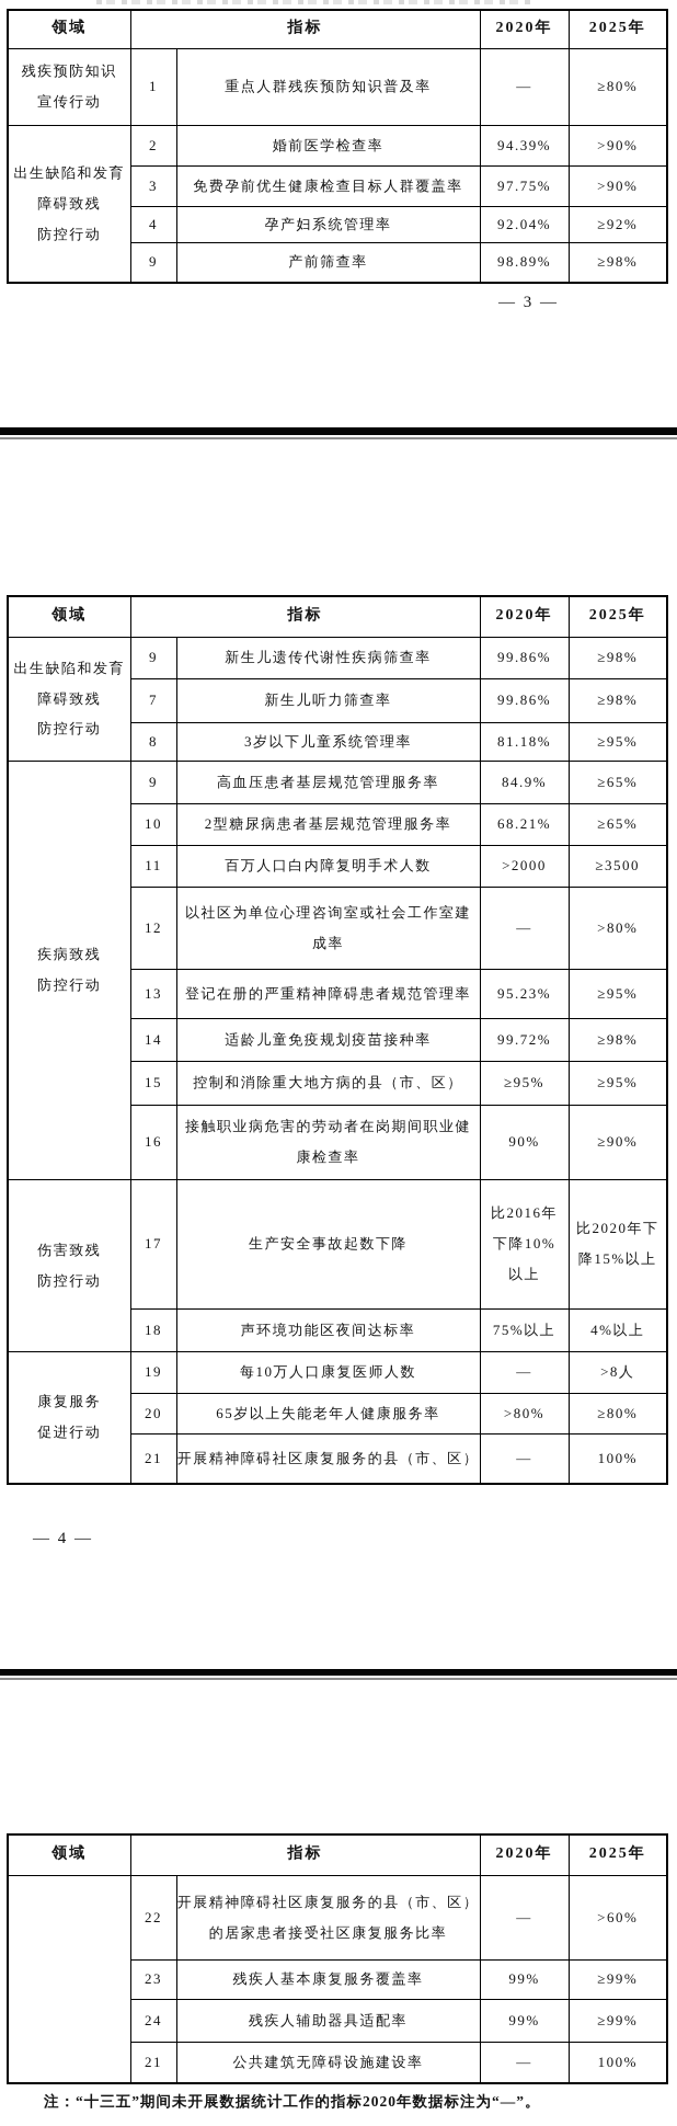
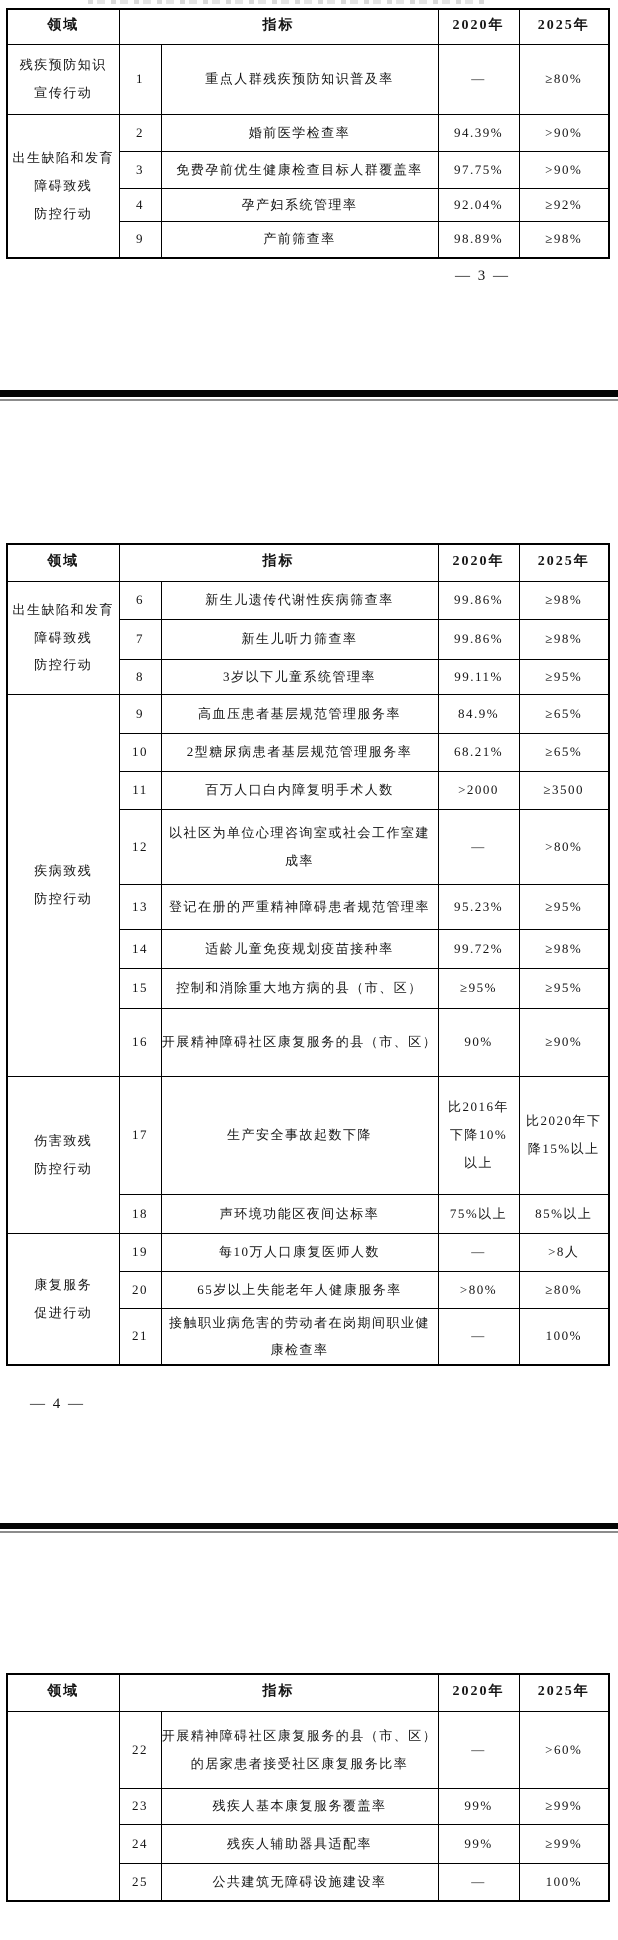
  领域	指标	2020年	2025年
  残疾预防知识 宣传行动	1	重点人群残疾预防知识普及率	—	≥80%
  出生缺陷和发育 障碍致残 防控行动	2	婚前医学检查率	94.39%	>90%
  3	免费孕前优生健康检查目标人群覆盖率	97.75%	>90%
  4	孕产妇系统管理率	92.04%	≥92%
  9	产前筛查率	98.89%	≥98%
  — 3 —
  领域	指标	2020年	2025年
- 出生缺陷和发育 障碍致残 防控行动	9	新生儿遗传代谢性疾病筛查率	99.86%	≥98%
+ 出生缺陷和发育 障碍致残 防控行动	6	新生儿遗传代谢性疾病筛查率	99.86%	≥98%
  7	新生儿听力筛查率	99.86%	≥98%
- 8	3岁以下儿童系统管理率	81.18%	≥95%
+ 8	3岁以下儿童系统管理率	99.11%	≥95%
  疾病致残 防控行动	9	高血压患者基层规范管理服务率	84.9%	≥65%
  10	2型糖尿病患者基层规范管理服务率	68.21%	≥65%
  11	百万人口白内障复明手术人数	>2000	≥3500
  12	以社区为单位心理咨询室或社会工作室建 成率	—	>80%
  13	登记在册的严重精神障碍患者规范管理率	95.23%	≥95%
  14	适龄儿童免疫规划疫苗接种率	99.72%	≥98%
  15	控制和消除重大地方病的县（市、区）	≥95%	≥95%
- 16	接触职业病危害的劳动者在岗期间职业健 康检查率	90%	≥90%
+ 16	开展精神障碍社区康复服务的县（市、区）	90%	≥90%
  伤害致残 防控行动	17	生产安全事故起数下降	比2016年 下降10% 以上	比2020年下 降15%以上
- 18	声环境功能区夜间达标率	75%以上	4%以上
+ 18	声环境功能区夜间达标率	75%以上	85%以上
  康复服务 促进行动	19	每10万人口康复医师人数	—	>8人
  20	65岁以上失能老年人健康服务率	>80%	≥80%
- 21	开展精神障碍社区康复服务的县（市、区）	—	100%
+ 21	接触职业病危害的劳动者在岗期间职业健 康检查率	—	100%
  — 4 —
  领域	指标	2020年	2025年
  	22	开展精神障碍社区康复服务的县（市、区） 的居家患者接受社区康复服务比率	—	>60%
  23	残疾人基本康复服务覆盖率	99%	≥99%
  24	残疾人辅助器具适配率	99%	≥99%
- 21	公共建筑无障碍设施建设率	—	100%
+ 25	公共建筑无障碍设施建设率	—	100%
- 注：“十三五”期间未开展数据统计工作的指标2020年数据标注为“—”。
